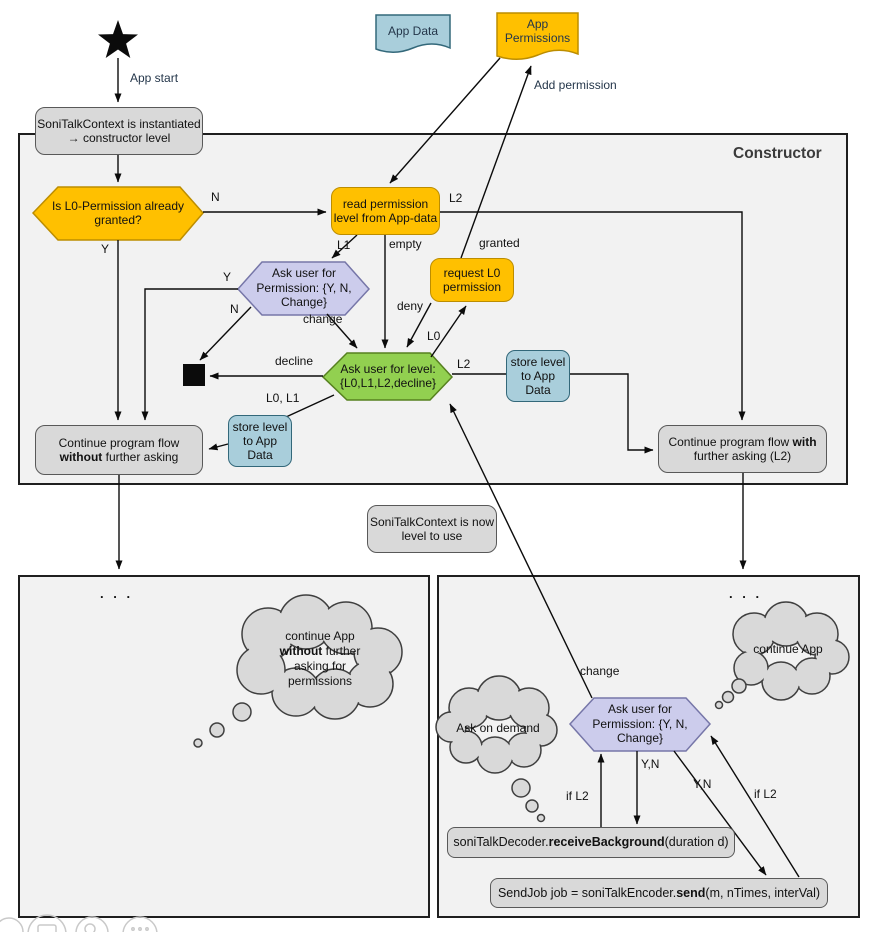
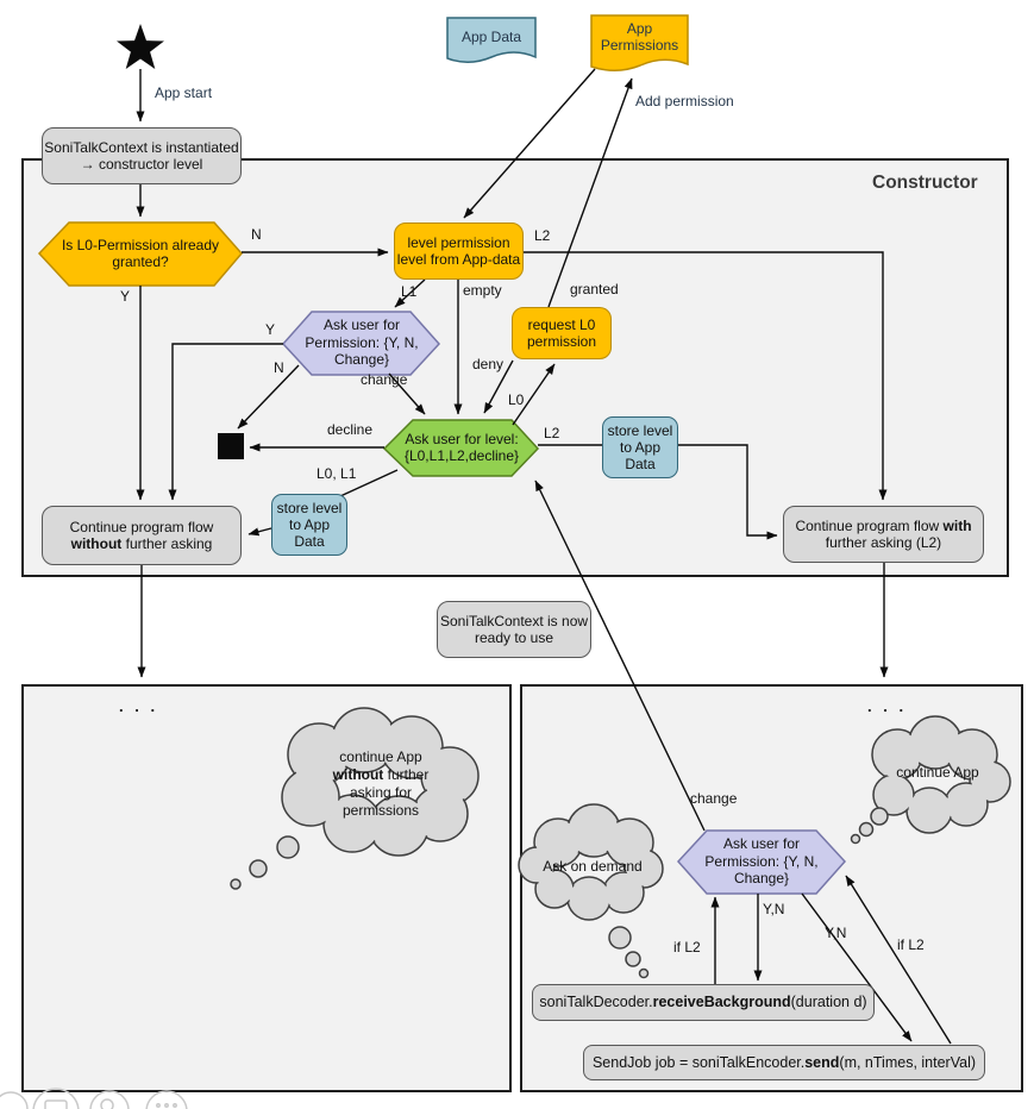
  Constructor
  SoniTalkContext is instantiated → constructor level
- read permission level from App-data
+ level permission level from App-data
  request L0 permission
  store level to App Data
  store level to App Data
  Continue program flow without further asking
  Continue program flow with further asking (L2)
- SoniTalkContext is now level to use
+ SoniTalkContext is now ready to use
  soniTalkDecoder.receiveBackground(duration d)
  SendJob job = soniTalkEncoder.send(m, nTimes, interVal)
  App Data
  App Permissions
  Is L0-Permission already granted?
  Ask user for Permission: {Y, N, Change}
  Ask user for level: {L0,L1,L2,decline}
  Ask user for Permission: {Y, N, Change}
  continue App
  without further
  asking for
  permissions
  continue App
  Ask on demand
  App start
  Add permission
  N
  Y
  L2
  L1
  empty
  granted
  deny
  L0
  Y
  N
  change
  decline
  L0, L1
  L2
  . . .
  . . .
  change
  Y,N
  Y,N
  if L2
  if L2
